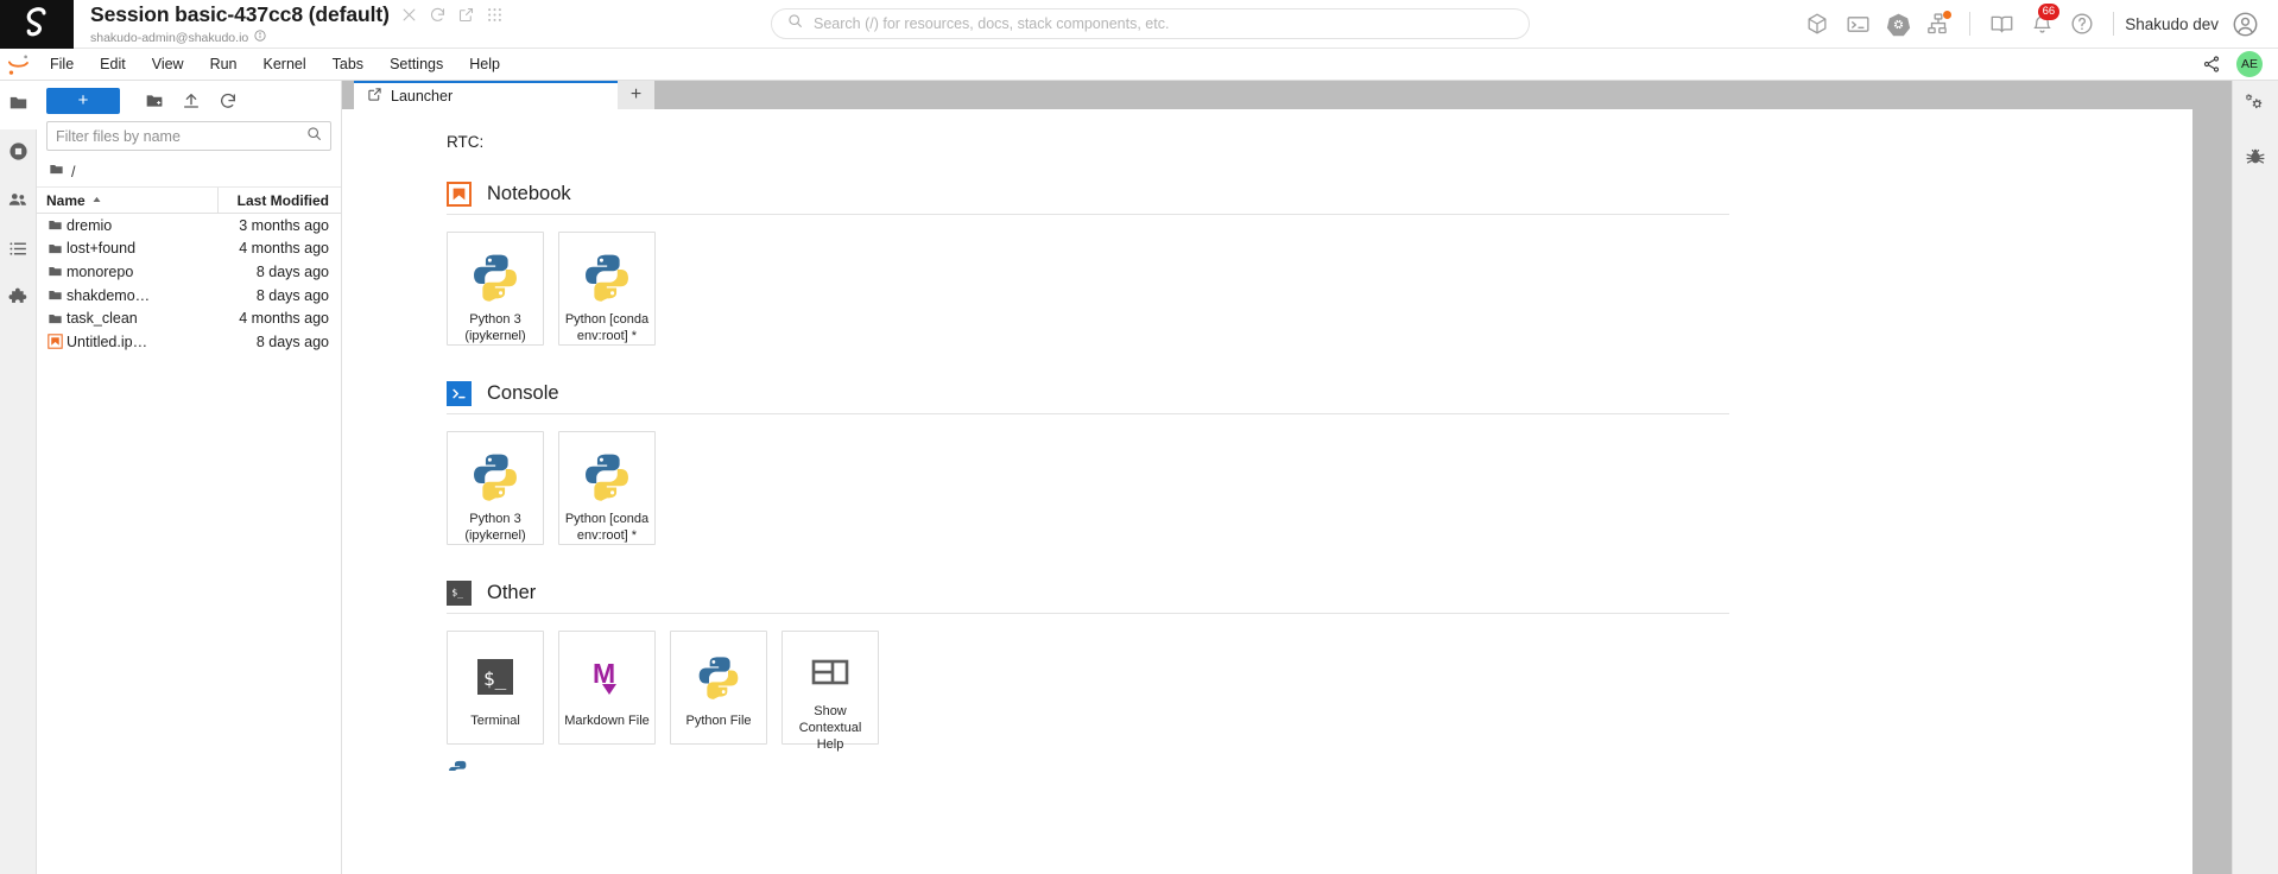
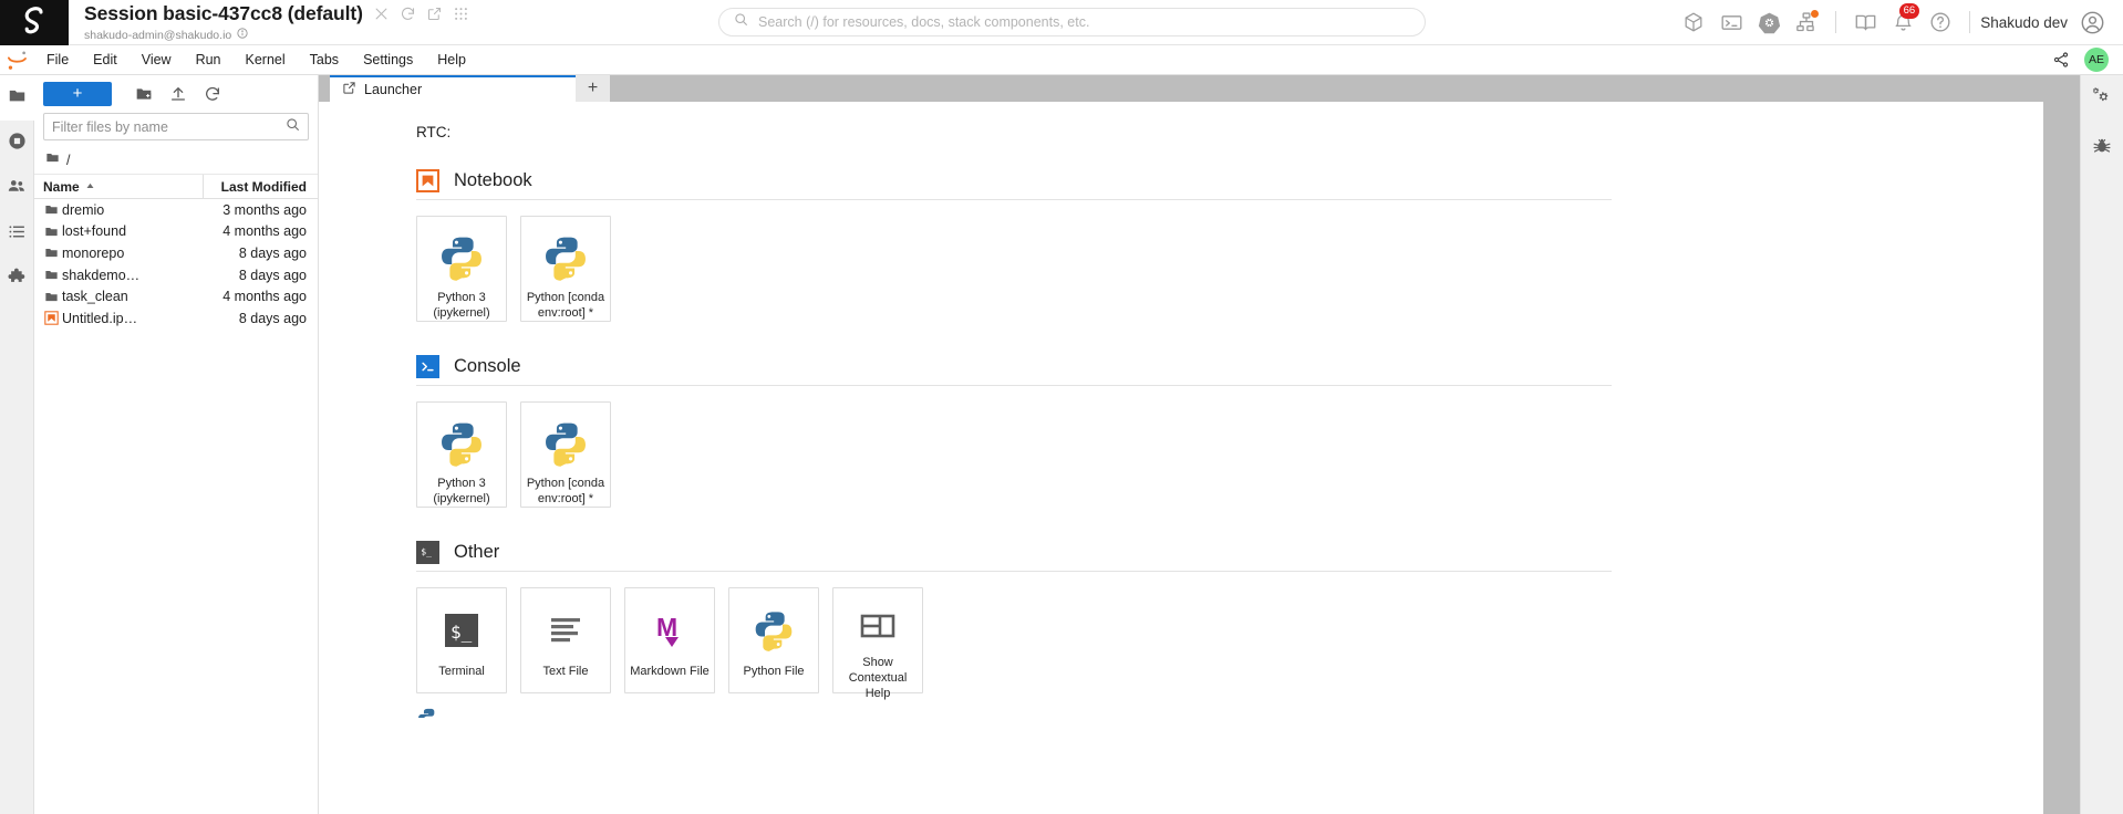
  Session basic-437cc8 (default)
  shakudo-admin@shakudo.io
  Search (/) for resources, docs, stack components, etc.
  66
  Shakudo dev
  File
  Edit
  View
  Run
  Kernel
  Tabs
  Settings
  Help
  AE
  +
  Filter files by name
  /
  Name
  Last Modified
  dremio
  3 months ago
  lost+found
  4 months ago
  monorepo
  8 days ago
  shakdemo…
  8 days ago
  task_clean
  4 months ago
  Untitled.ip…
  8 days ago
  Launcher
  +
  RTC:
  Notebook
  Python 3 (ipykernel)
  Python [conda env:root] *
  Console
  Python 3 (ipykernel)
  Python [conda env:root] *
  $_
  Other
  $_
  Terminal
+ Text File
  M
  Markdown File
  Python File
  Show Contextual Help
